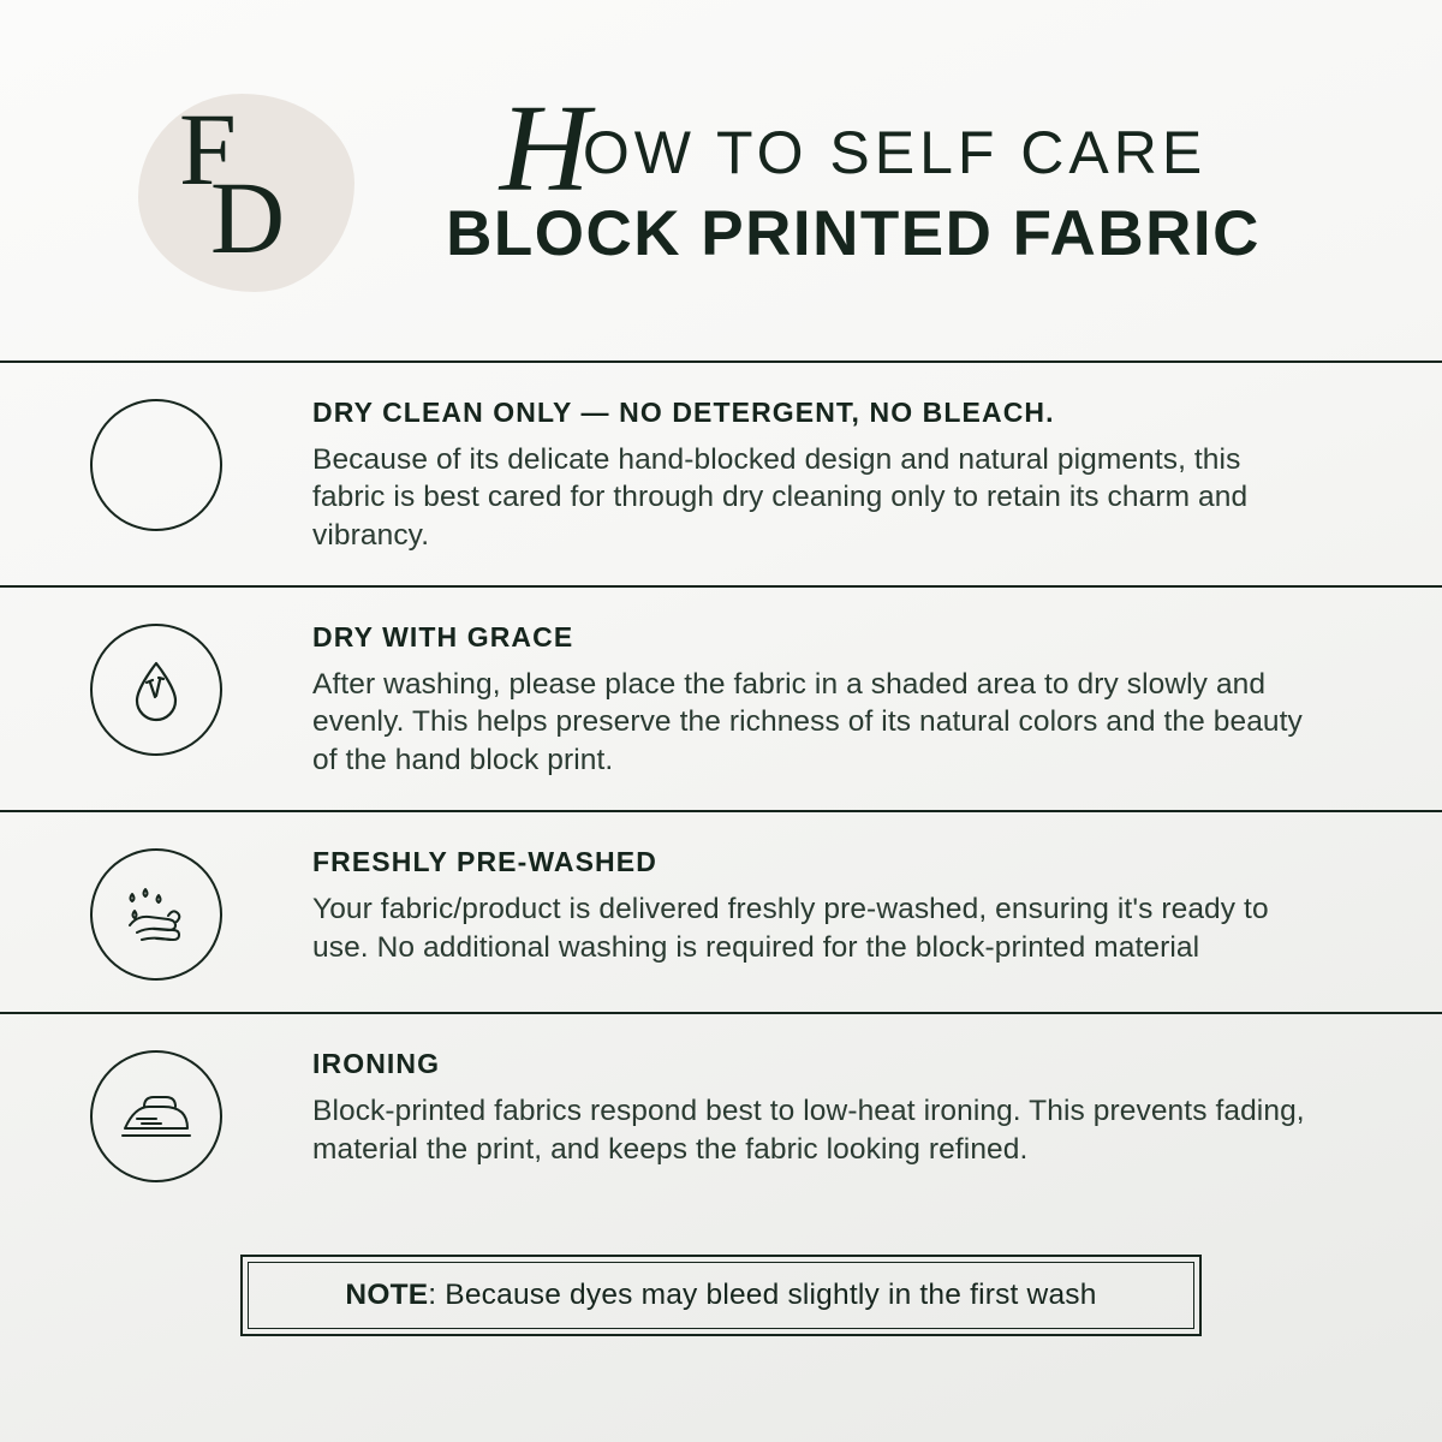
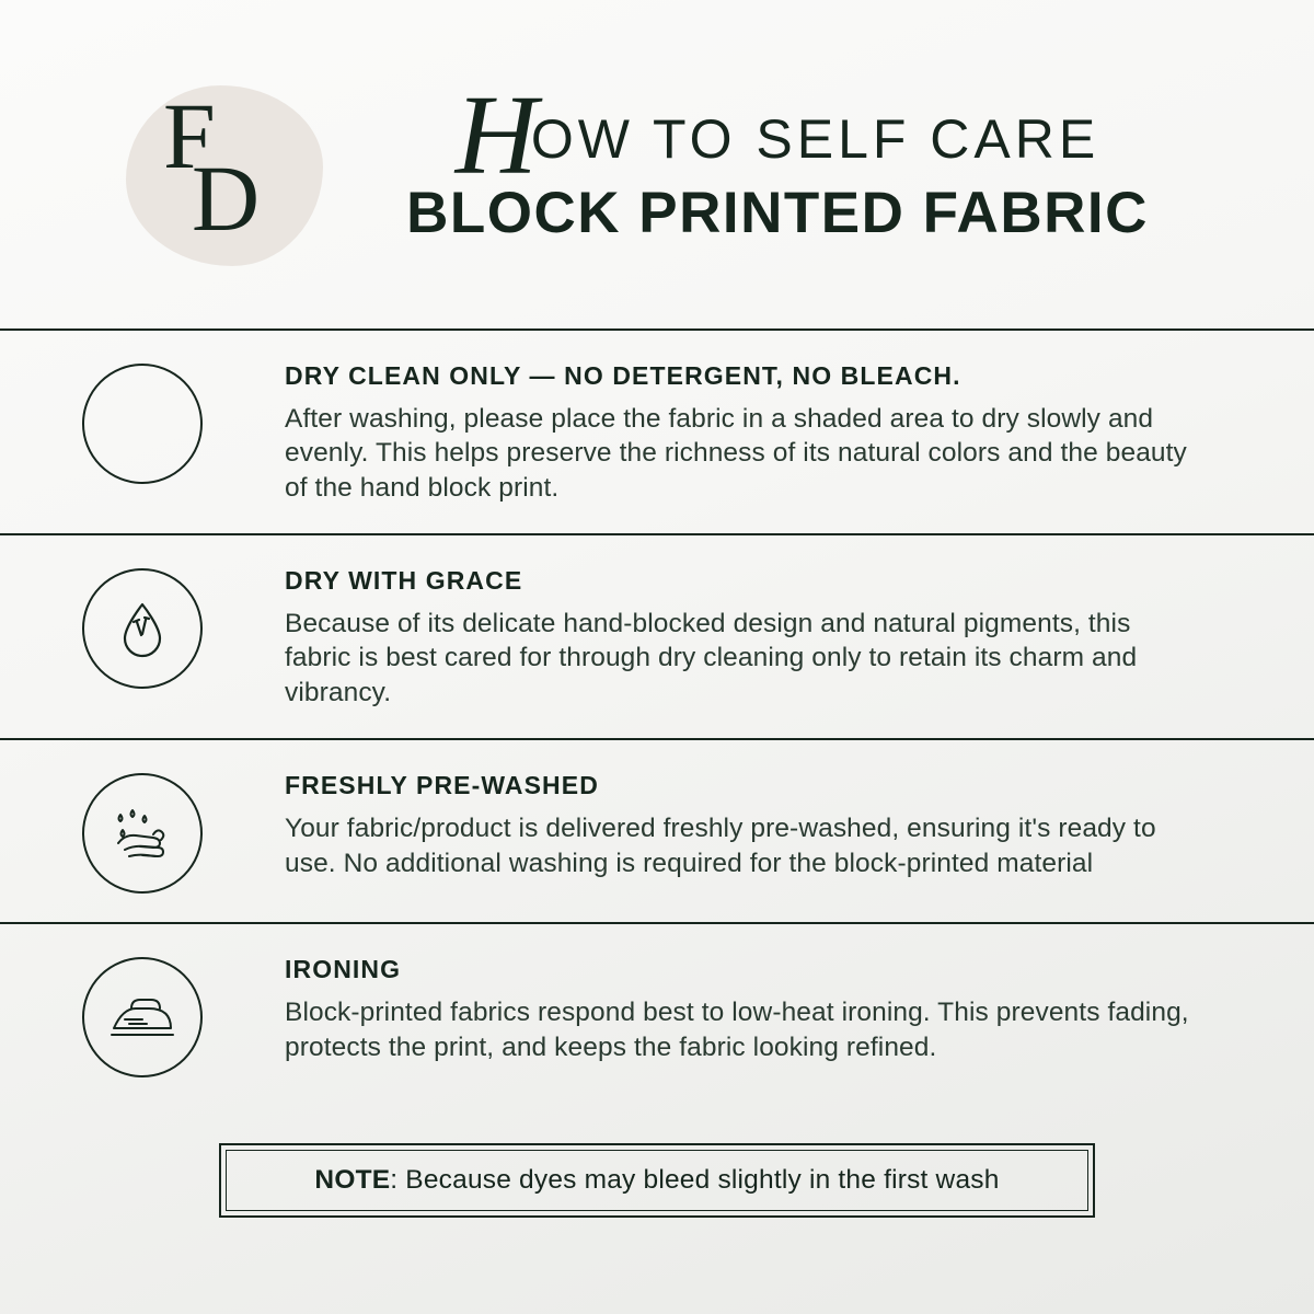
  F
  D
  HOW TO SELF CARE
  BLOCK PRINTED FABRIC
  DRY CLEAN ONLY — NO DETERGENT, NO BLEACH.
- Because of its delicate hand-blocked design and natural pigments, this fabric is best cared for through dry cleaning only to retain its charm and vibrancy.
+ After washing, please place the fabric in a shaded area to dry slowly and evenly. This helps preserve the richness of its natural colors and the beauty of the hand block print.
  DRY WITH GRACE
- After washing, please place the fabric in a shaded area to dry slowly and evenly. This helps preserve the richness of its natural colors and the beauty of the hand block print.
+ Because of its delicate hand-blocked design and natural pigments, this fabric is best cared for through dry cleaning only to retain its charm and vibrancy.
  FRESHLY PRE-WASHED
  Your fabric/product is delivered freshly pre-washed, ensuring it's ready to use. No additional washing is required for the block-printed material
  IRONING
- Block-printed fabrics respond best to low-heat ironing. This prevents fading, material the print, and keeps the fabric looking refined.
+ Block-printed fabrics respond best to low-heat ironing. This prevents fading, protects the print, and keeps the fabric looking refined.
  NOTE: Because dyes may bleed slightly in the first wash
